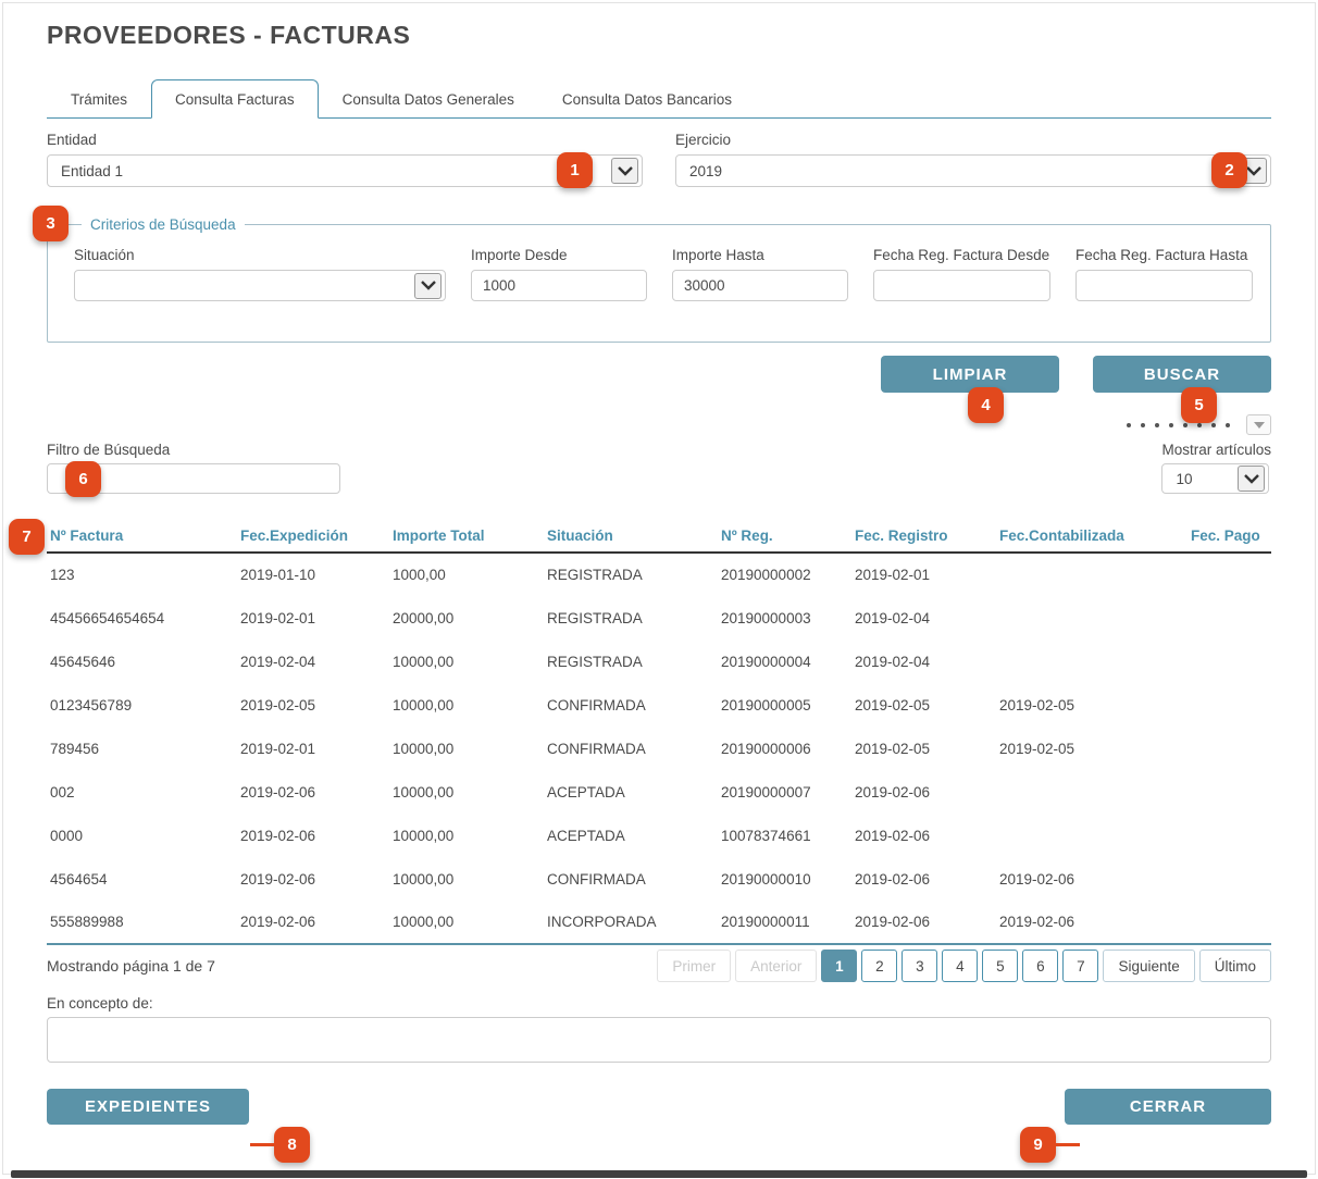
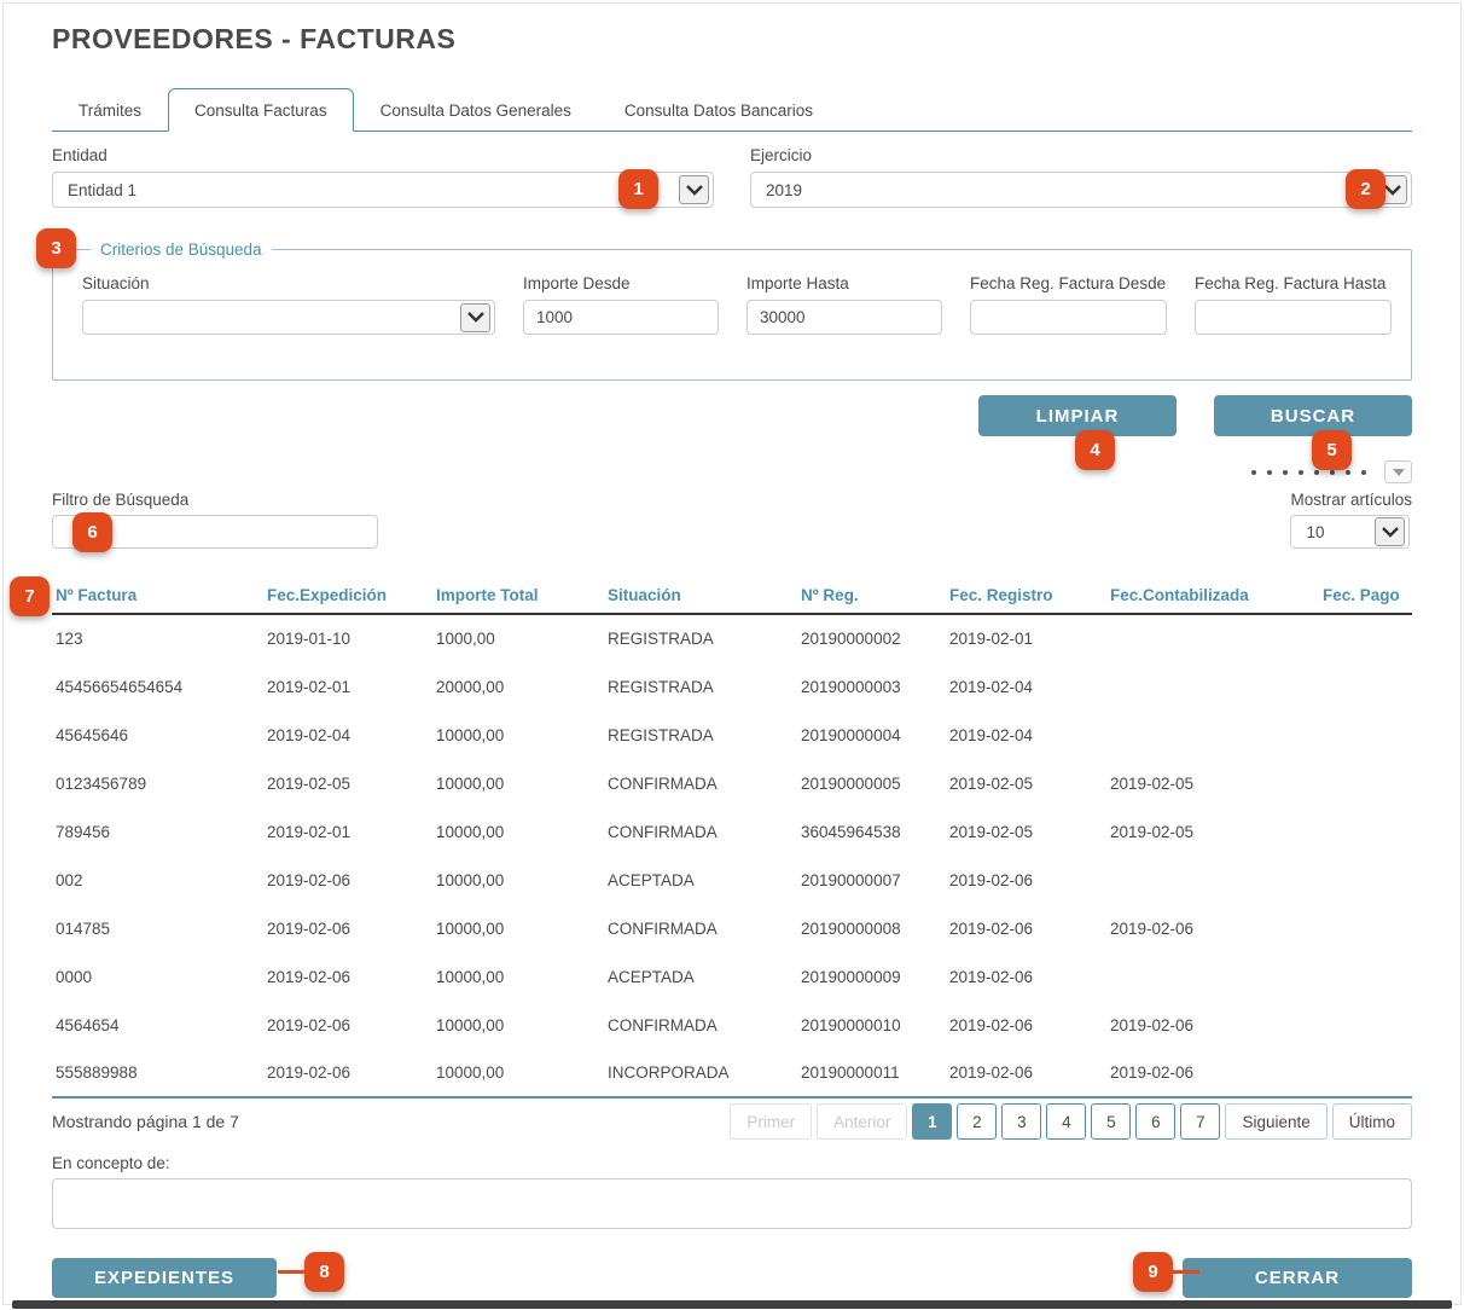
  PROVEEDORES - FACTURAS
  Trámites
  Consulta Facturas
  Consulta Datos Generales
  Consulta Datos Bancarios
  Entidad
  Entidad 1
  Ejercicio
  2019
  Criterios de Búsqueda
  Situación
  Importe Desde
  1000
  Importe Hasta
  30000
  Fecha Reg. Factura Desde
  Fecha Reg. Factura Hasta
  LIMPIAR
  BUSCAR
  Filtro de Búsqueda
  Mostrar artículos
  10
  Nº Factura	Fec.Expedición	Importe Total	Situación	Nº Reg.	Fec. Registro	Fec.Contabilizada	Fec. Pago
  123	2019-01-10	1000,00	REGISTRADA	20190000002	2019-02-01
  45456654654654	2019-02-01	20000,00	REGISTRADA	20190000003	2019-02-04
  45645646	2019-02-04	10000,00	REGISTRADA	20190000004	2019-02-04
  0123456789	2019-02-05	10000,00	CONFIRMADA	20190000005	2019-02-05	2019-02-05
- 789456	2019-02-01	10000,00	CONFIRMADA	20190000006	2019-02-05	2019-02-05
+ 789456	2019-02-01	10000,00	CONFIRMADA	36045964538	2019-02-05	2019-02-05
  002	2019-02-06	10000,00	ACEPTADA	20190000007	2019-02-06
+ 014785	2019-02-06	10000,00	CONFIRMADA	20190000008	2019-02-06	2019-02-06
- 0000	2019-02-06	10000,00	ACEPTADA	10078374661	2019-02-06
+ 0000	2019-02-06	10000,00	ACEPTADA	20190000009	2019-02-06
  4564654	2019-02-06	10000,00	CONFIRMADA	20190000010	2019-02-06	2019-02-06
  555889988	2019-02-06	10000,00	INCORPORADA	20190000011	2019-02-06	2019-02-06
  Mostrando página 1 de 7
  Primer
  Anterior
  1
  2
  3
  4
  5
  6
  7
  Siguiente
  Último
  En concepto de:
  EXPEDIENTES
  CERRAR
  1
  2
  3
  4
  5
  6
  7
  8
  9
